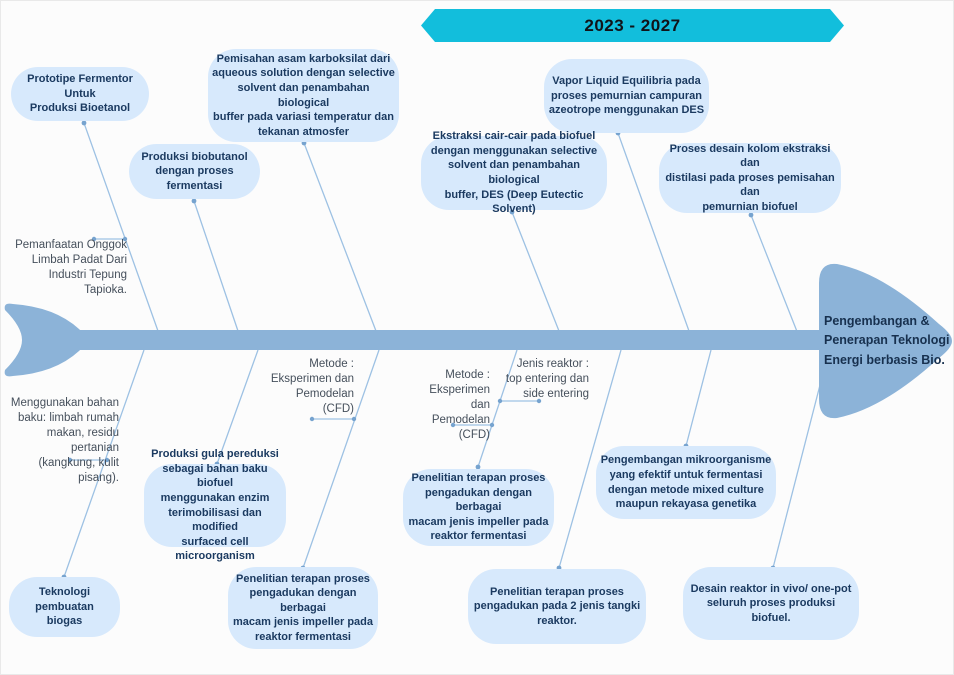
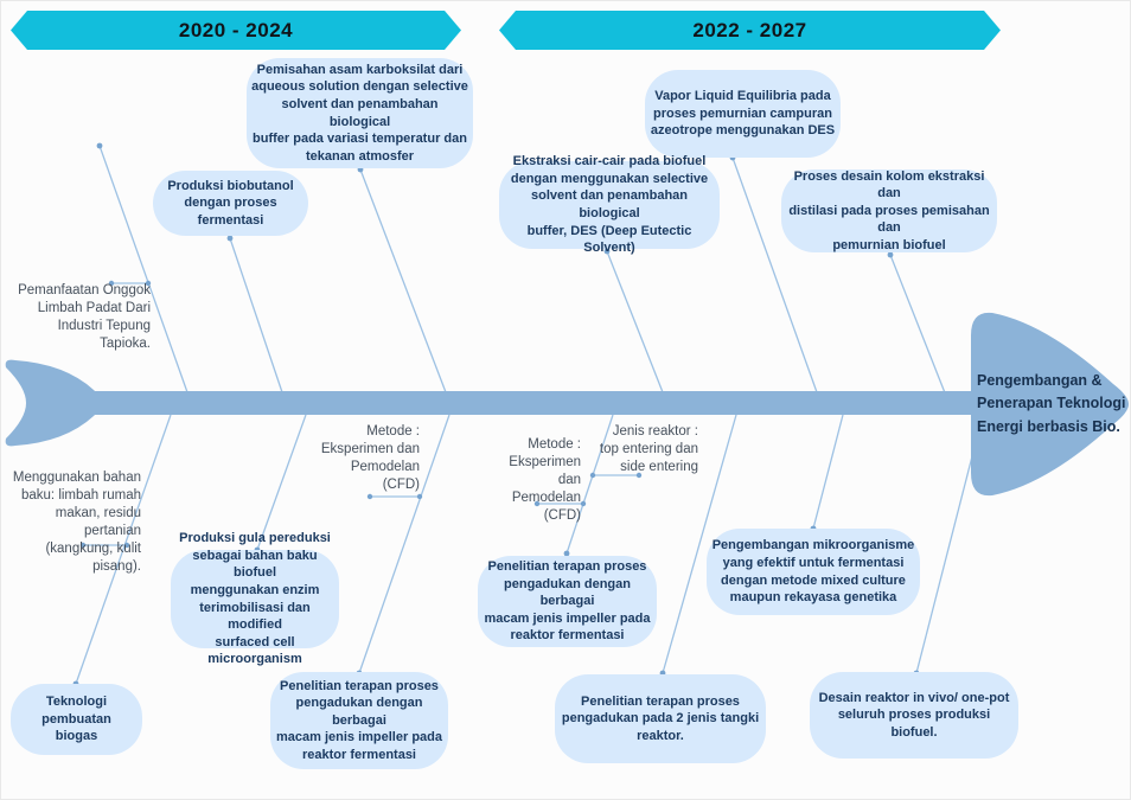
+ 2020 - 2024
- 2023 - 2027
+ 2022 - 2027
- Prototipe Fermentor Untuk
- Produksi Bioetanol
  Pemisahan asam karboksilat dari
  aqueous solution dengan selective
  solvent dan penambahan biological
  buffer pada variasi temperatur dan
  tekanan atmosfer
  Produksi biobutanol
  dengan proses fermentasi
  Vapor Liquid Equilibria pada
  proses pemurnian campuran
  azeotrope menggunakan DES
  Ekstraksi cair-cair pada biofuel
  dengan menggunakan selective
  solvent dan penambahan biological
  buffer, DES (Deep Eutectic Solvent)
  Proses desain kolom ekstraksi dan
  distilasi pada proses pemisahan dan
  pemurnian biofuel
  Produksi gula pereduksi
  sebagai bahan baku biofuel
  menggunakan enzim
  terimobilisasi dan modified
  surfaced cell microorganism
  Teknologi pembuatan
  biogas
  Penelitian terapan proses
  pengadukan dengan berbagai
  macam jenis impeller pada
  reaktor fermentasi
  Penelitian terapan proses
  pengadukan dengan berbagai
  macam jenis impeller pada
  reaktor fermentasi
  Penelitian terapan proses
  pengadukan pada 2 jenis tangki
  reaktor.
  Pengembangan mikroorganisme
  yang efektif untuk fermentasi
  dengan metode mixed culture
  maupun rekayasa genetika
  Desain reaktor in vivo/ one-pot
  seluruh proses produksi biofuel.
  Pemanfaatan Onggok
  Limbah Padat Dari
  Industri Tepung
  Tapioka.
  Menggunakan bahan
  baku: limbah rumah
  makan, residu pertanian
  (kangkung, kulit pisang).
  Metode :
  Eksperimen dan
  Pemodelan
  (CFD)
  Metode :
  Eksperimen dan
  Pemodelan
  (CFD)
  Jenis reaktor :
  top entering dan
  side entering
  Pengembangan &
  Penerapan Teknologi
  Energi berbasis Bio.
